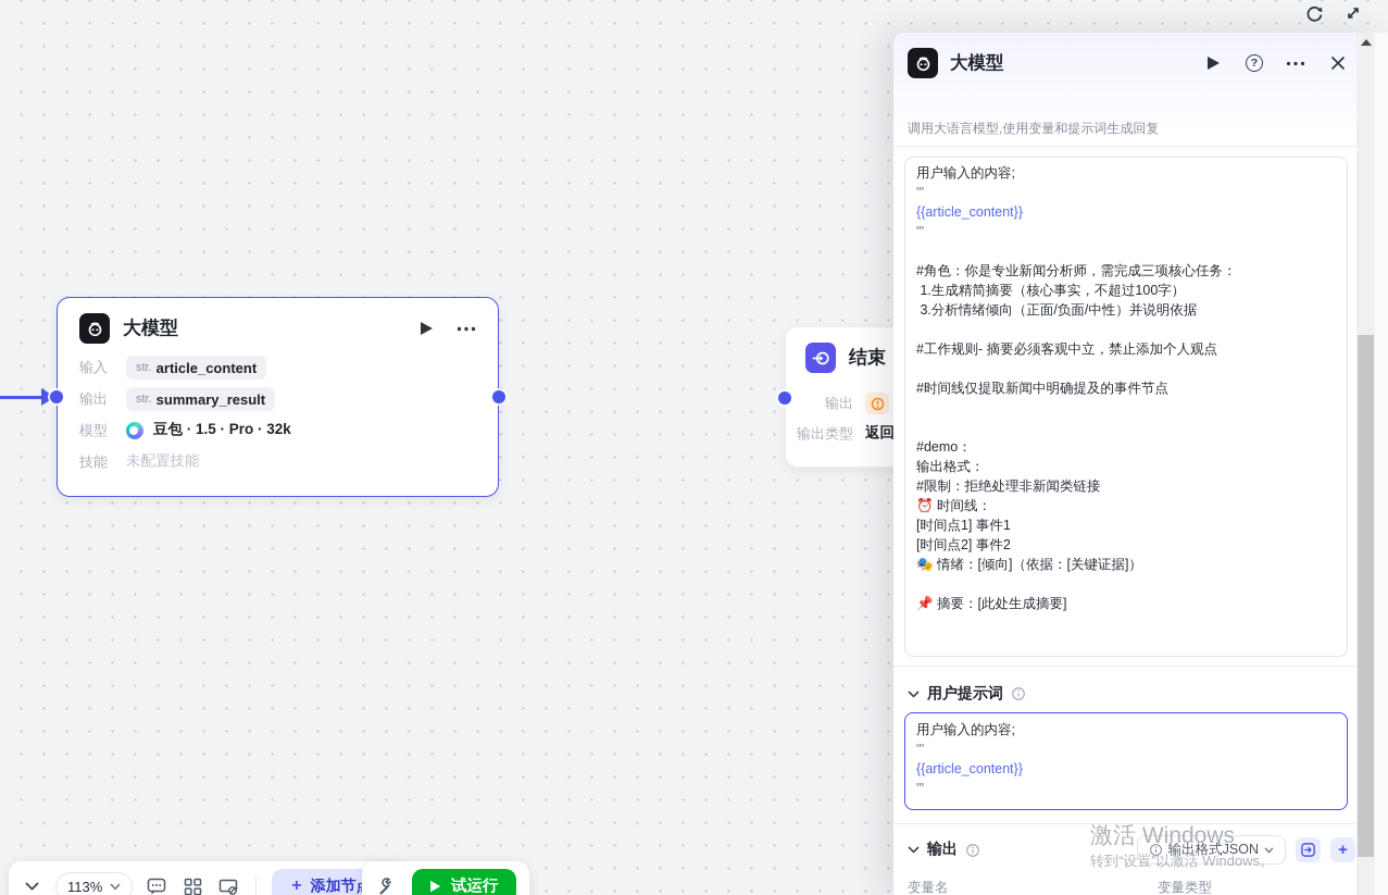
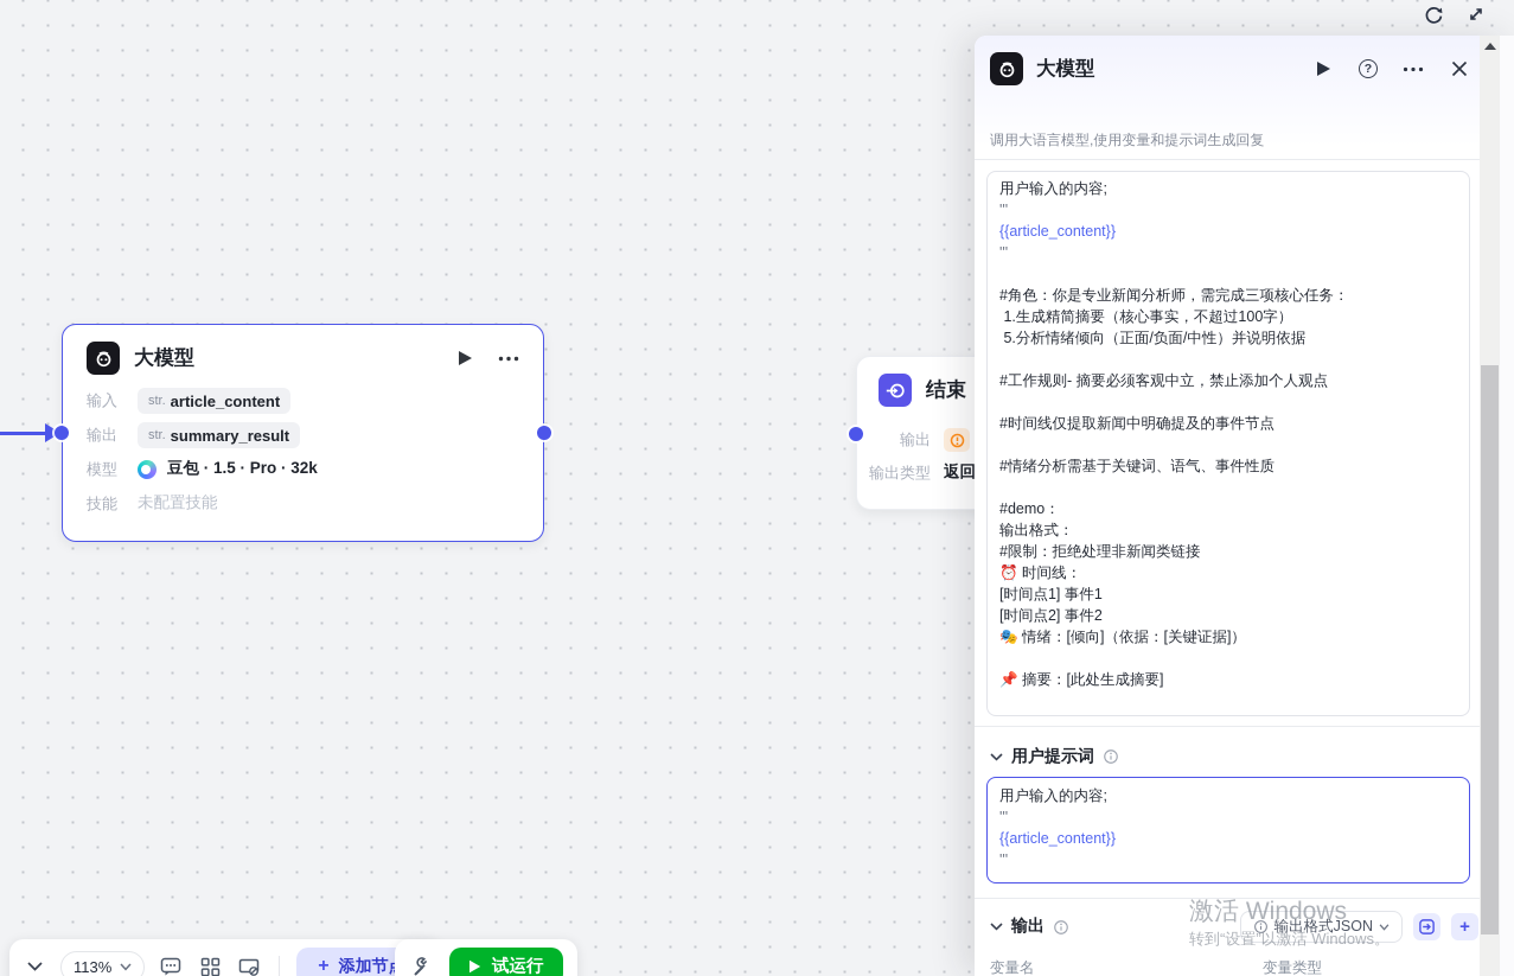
  大模型
  输入
  str.
  article_content
  输出
  str.
  summary_result
  模型
  豆包 · 1.5 · Pro · 32k
  技能
  未配置技能
  结束
  输出
  输出类型
  113%
  +
  添加节
  试运行
  大模型
  ?
  调用大语言模型,使用变量和提示词生成回复
  用户输入的内容;
  '''
  {{article_content}}
  '''
  #角色：你是专业新闻分析师，需完成三项核心任务：
  1.生成精简摘要（核心事实，不超过100字）
- 3.分析情绪倾向（正面/负面/中性）并说明依据
+ 5.分析情绪倾向（正面/负面/中性）并说明依据
  #工作规则- 摘要必须客观中立，禁止添加个人观点
  #时间线仅提取新闻中明确提及的事件节点
+ #情绪分析需基于关键词、语气、事件性质
  #demo：
  输出格式：
  #限制：拒绝处理非新闻类链接
  ⏰ 时间线：
  [时间点1] 事件1
  [时间点2] 事件2
  🎭 情绪：[倾向]（依据：[关键证据]）
  📌 摘要：[此处生成摘要]
  用户提示词
  用户输入的内容;
  '''
  {{article_content}}
  '''
  输出
  输出格式JSON
  +
  变量名
  变量类型
  激活 Windows
  转到“设置”以激活 Windows。
